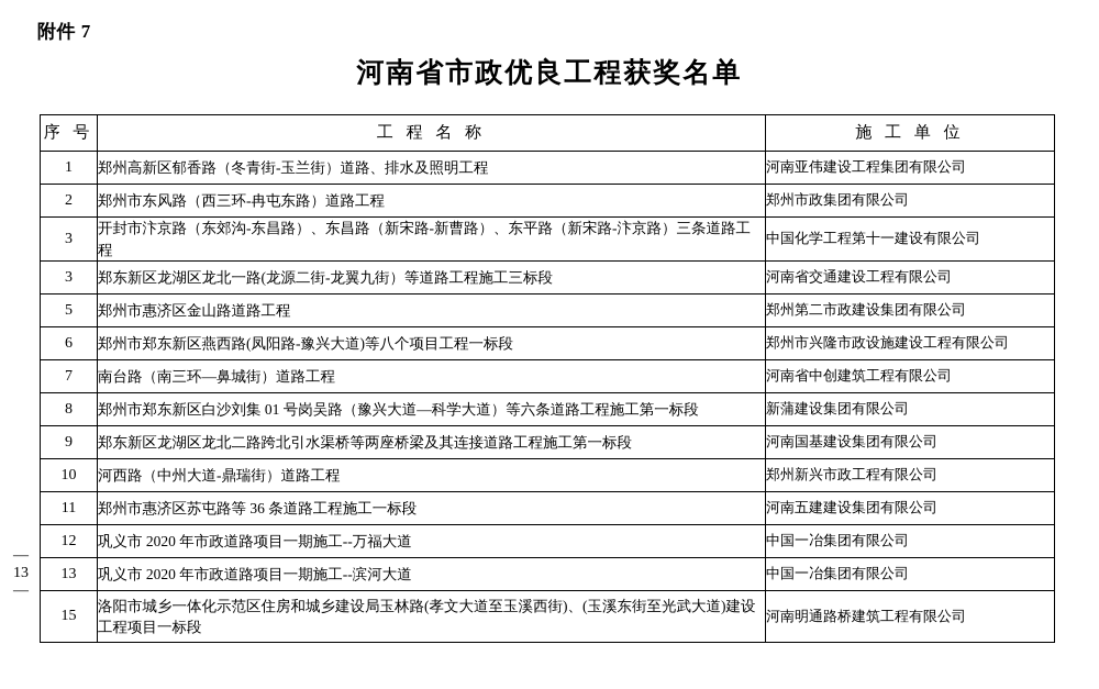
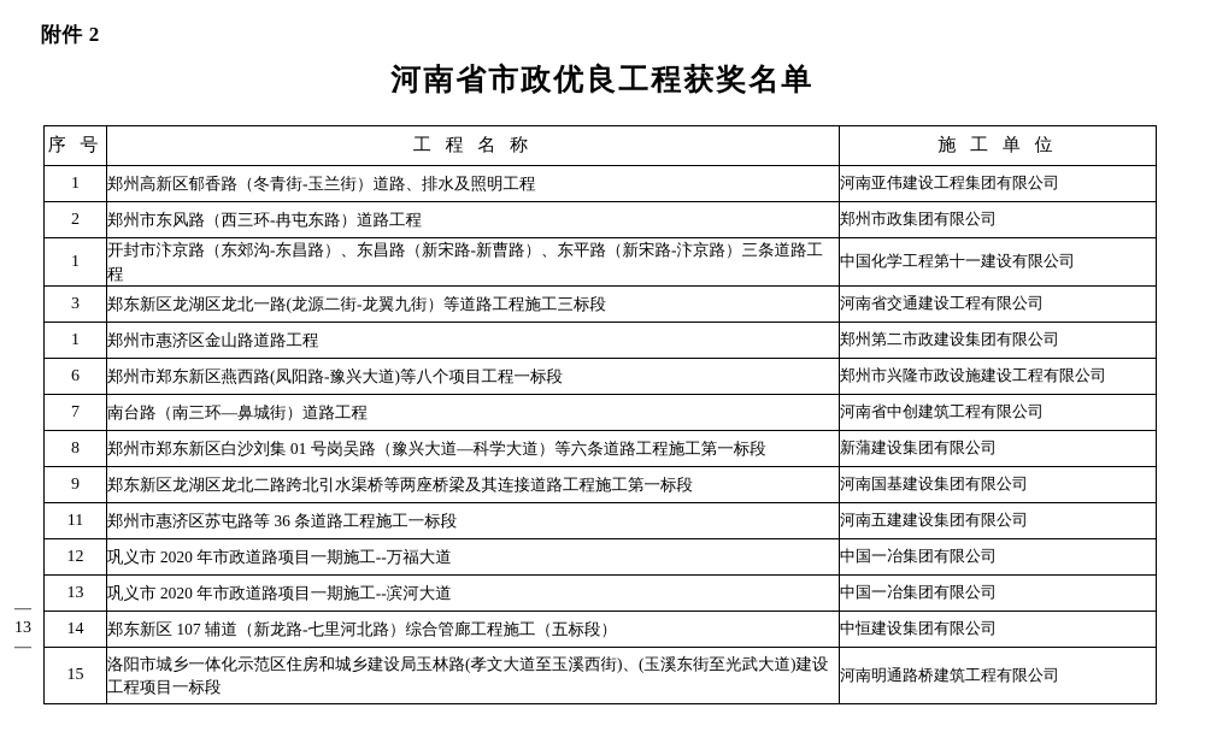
- 附件 7
+ 附件 2
  河南省市政优良工程获奖名单
  — 13 —
  序 号	工 程 名 称	施 工 单 位
  1	郑州高新区郁香路（冬青街-玉兰街）道路、排水及照明工程	河南亚伟建设工程集团有限公司
  2	郑州市东风路（西三环-冉屯东路）道路工程	郑州市政集团有限公司
- 3	开封市汴京路（东郊沟-东昌路）、东昌路（新宋路-新曹路）、东平路（新宋路-汴京路）三条道路工程	中国化学工程第十一建设有限公司
+ 1	开封市汴京路（东郊沟-东昌路）、东昌路（新宋路-新曹路）、东平路（新宋路-汴京路）三条道路工程	中国化学工程第十一建设有限公司
  3	郑东新区龙湖区龙北一路(龙源二街-龙翼九街）等道路工程施工三标段	河南省交通建设工程有限公司
- 5	郑州市惠济区金山路道路工程	郑州第二市政建设集团有限公司
+ 1	郑州市惠济区金山路道路工程	郑州第二市政建设集团有限公司
  6	郑州市郑东新区燕西路(凤阳路-豫兴大道)等八个项目工程一标段	郑州市兴隆市政设施建设工程有限公司
  7	南台路（南三环—鼻城街）道路工程	河南省中创建筑工程有限公司
  8	郑州市郑东新区白沙刘集 01 号岗吴路（豫兴大道—科学大道）等六条道路工程施工第一标段	新蒲建设集团有限公司
  9	郑东新区龙湖区龙北二路跨北引水渠桥等两座桥梁及其连接道路工程施工第一标段	河南国基建设集团有限公司
- 10	河西路（中州大道-鼎瑞街）道路工程	郑州新兴市政工程有限公司
  11	郑州市惠济区苏屯路等 36 条道路工程施工一标段	河南五建建设集团有限公司
  12	巩义市 2020 年市政道路项目一期施工--万福大道	中国一冶集团有限公司
  13	巩义市 2020 年市政道路项目一期施工--滨河大道	中国一冶集团有限公司
+ 14	郑东新区 107 辅道（新龙路-七里河北路）综合管廊工程施工（五标段）	中恒建设集团有限公司
  15	洛阳市城乡一体化示范区住房和城乡建设局玉林路(孝文大道至玉溪西街)、(玉溪东街至光武大道)建设工程项目一标段	河南明通路桥建筑工程有限公司
